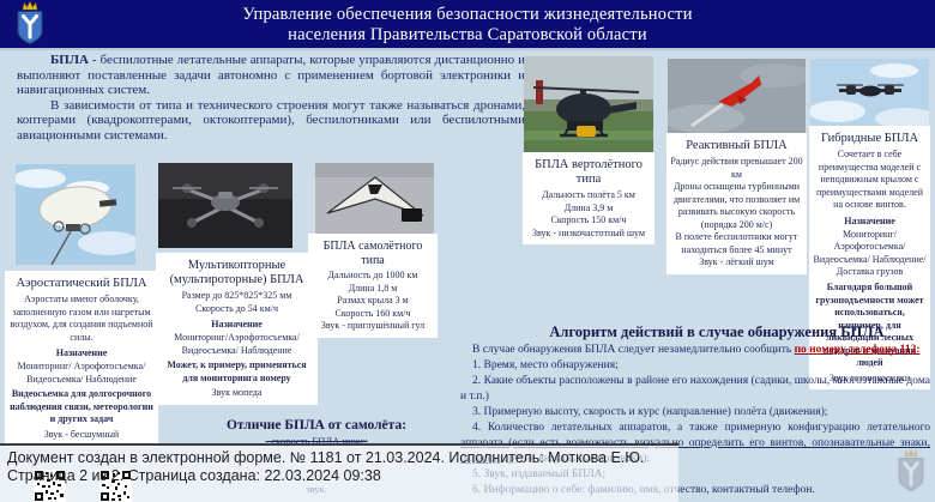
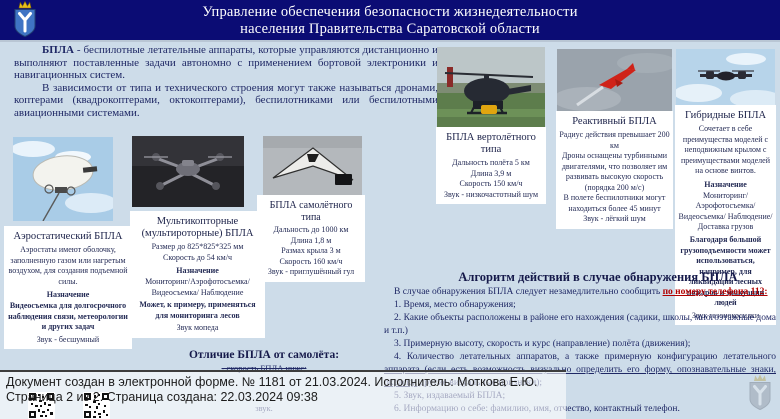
  Управление обеспечения безопасности жизнедеятельности
  населения Правительства Саратовской области
  БПЛА - беспилотные летательные аппараты, которые управляются дистанционно и выполняют поставленные задачи автономно с применением бортовой электроники и навигационных систем.
  В зависимости от типа и технического строения могут также называться дронами, коптерами (квадрокоптерами, октокоптерами), беспилотниками или беспилотными авиационными системами.
  Аэростатический БПЛА
  Аэростаты имеют оболочку, заполненную газом или нагретым воздухом, для создания подъемной силы.
  Назначение
- Мониторинг/ Аэрофотосъемка/ Видеосъемка/ Наблюдение
  Видеосъемка для долгосрочного наблюдения связи, метеорологии и других задач
  Звук - бесшумный
  Мультикопторные (мультироторные) БПЛА
  Размер до 825*825*325 мм
  Скорость до 54 км/ч
  Назначение
  Мониторинг/Аэрофотосъемка/ Видеосъемка/ Наблюдение
- Может, к примеру, применяться для мониторинга номеру
+ Может, к примеру, применяться для мониторинга лесов
  Звук мопеда
  БПЛА самолётного типа
  Дальность до 1000 км
  Длина 1,8 м
  Размах крыла 3 м
  Скорость 160 км/ч
  Звук - приглушённый гул
  БПЛА вертолётного типа
  Дальность полёта 5 км
  Длина 3,9 м
  Скорость 150 км/ч
  Звук - низкочастотный шум
  Реактивный БПЛА
  Радиус действия превышает 200 км
  Дроны оснащены турбинными двигателями, что позволяет им развивать высокую скорость (порядка 200 м/с)
  В полете беспилотники могут находиться более 45 минут
  Звук - лёгкий шум
  Гибридные БПЛА
  Сочетает в себе преимущества моделей с неподвижным крылом с преимуществами моделей на основе винтов.
  Назначение
  Мониторинг/Аэрофотосъемка/ Видеосъемка/ Наблюдение/ Доставка грузов
  Благодаря большой грузоподъемности может использоваться, например, для ликвидации лесных пожаров и эвакуации людей
  Звук газонокосилки
  Отличие БПЛА от самолёта:
  - скорость БПЛА ниже;
  звук.
  Алгоритм действий в случае обнаружения БПЛА
  В случае обнаружения БПЛА следует незамедлительно сообщить по номеру телефона 112:
  1. Время, место обнаружения;
  2. Какие объекты расположены в районе его нахождения (садики, школы, многоэтажные дома и т.п.)
  3. Примерную высоту, скорость и курс (направление) полёта (движения);
- 4. Количество летательных аппаратов, а также примерную конфигурацию летательного аппарата (если есть возможность визуально определить его винтов, опознавательные знаки, окраску, другие визуальные признаки);
+ 4. Количество летательных аппаратов, а также примерную конфигурацию летательного аппарата (если есть возможность визуально определить его форму, опознавательные знаки, окраску, другие визуальные признаки);
  5. Звук, издаваемый БПЛА;
  6. Информацию о себе: фамилию, имя, отчество, контактный телефон.
  Документ создан в электронной форме. № 1181 от 21.03.2024. Исполнитель: Моткова Е.Ю.
  Страница 2 из 2. Страница создана: 22.03.2024 09:38
